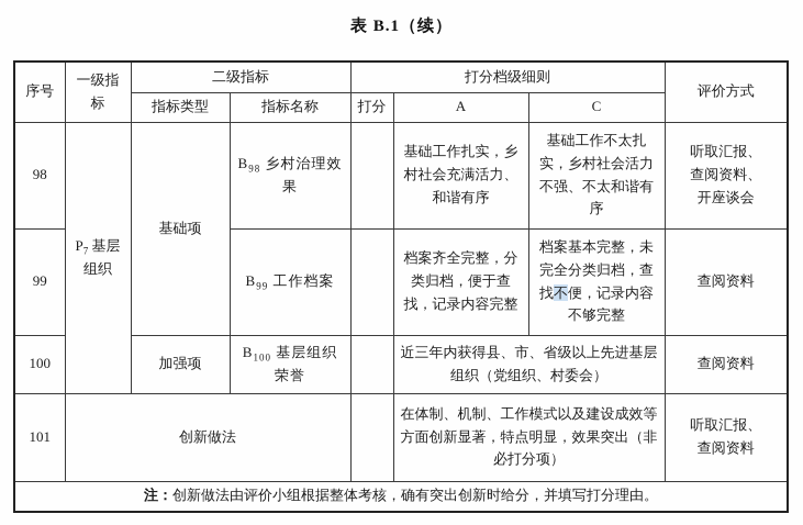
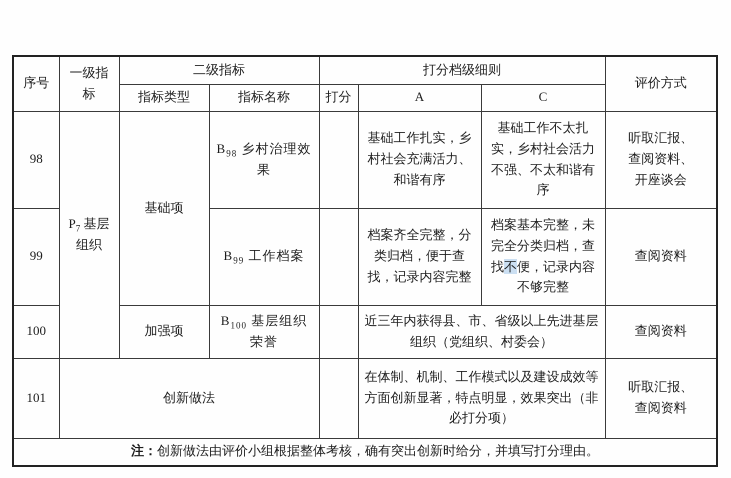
- 表 B.1（续）
  序号	一级指标	二级指标	打分档级细则	评价方式
  指标类型	指标名称	打分	A	C
  98	P7 基层组织	基础项	B98 乡村治理效果		基础工作扎实，乡村社会充满活力、和谐有序	基础工作不太扎实，乡村社会活力不强、不太和谐有序	听取汇报、 查阅资料、 开座谈会
  99	B99 工作档案		档案齐全完整，分类归档，便于查找，记录内容完整	档案基本完整，未完全分类归档，查找不便，记录内容不够完整	查阅资料
  100	加强项	B100 基层组织荣誉		近三年内获得县、市、省级以上先进基层组织（党组织、村委会）	查阅资料
  101	创新做法		在体制、机制、工作模式以及建设成效等方面创新显著，特点明显，效果突出（非必打分项）	听取汇报、 查阅资料
  注：创新做法由评价小组根据整体考核，确有突出创新时给分，并填写打分理由。
